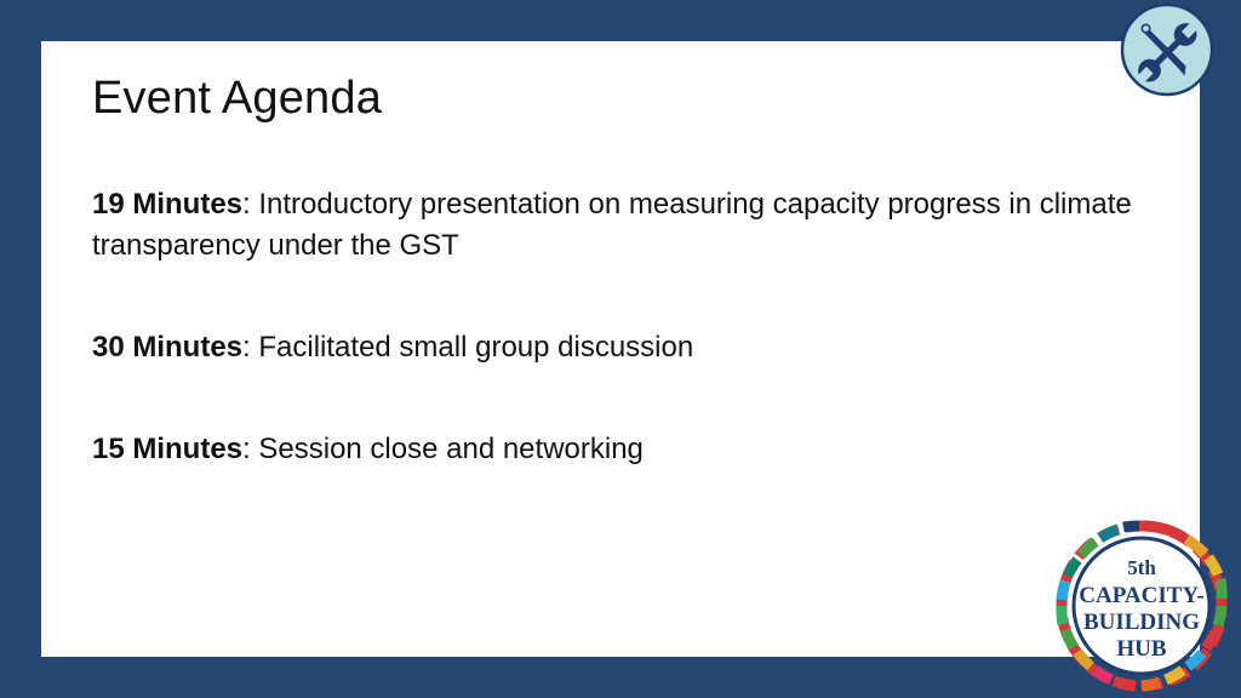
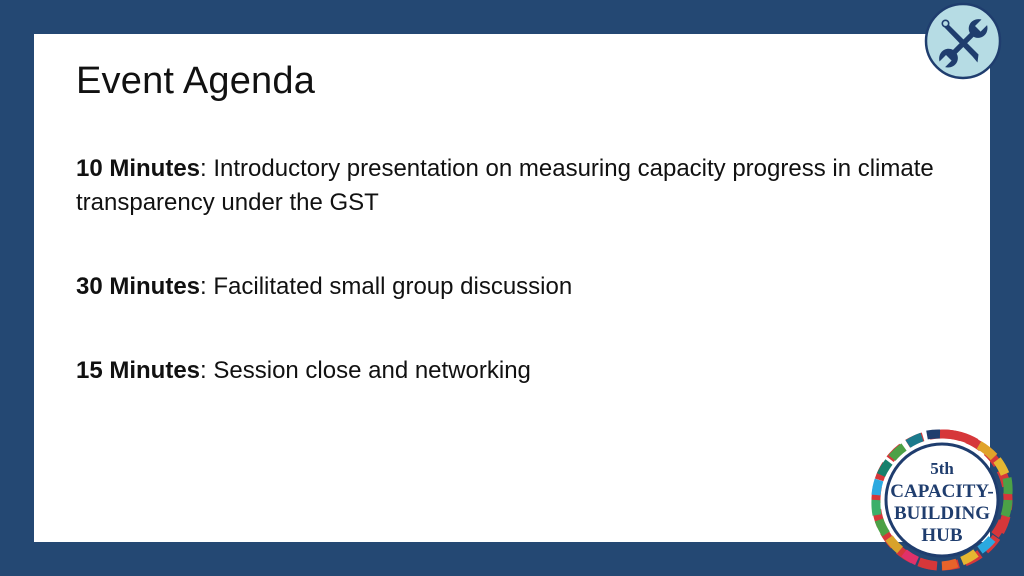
  Event Agenda
- 19 Minutes: Introductory presentation on measuring capacity progress in climate transparency under the GST
+ 10 Minutes: Introductory presentation on measuring capacity progress in climate transparency under the GST
  30 Minutes: Facilitated small group discussion
  15 Minutes: Session close and networking
  5th
  CAPACITY-
  BUILDING
  HUB
